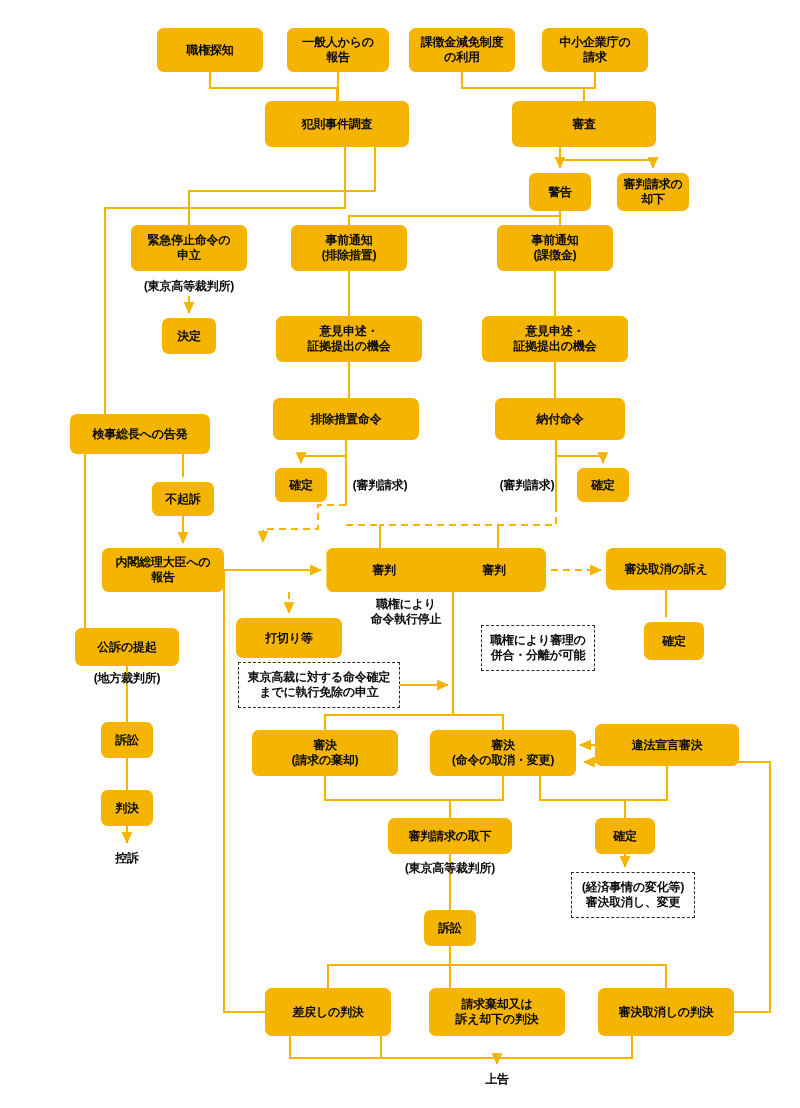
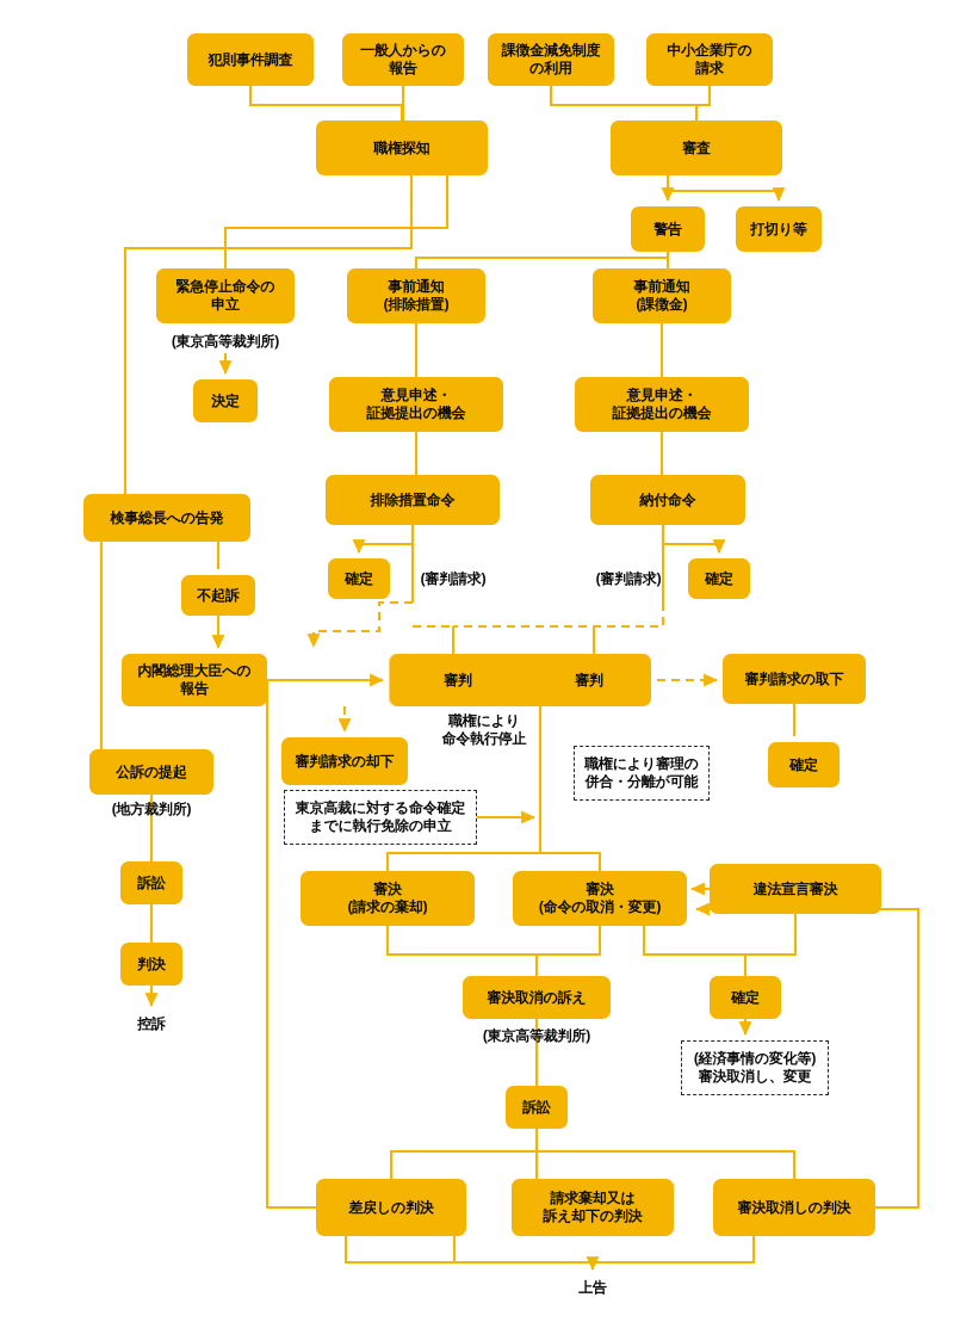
- 職権探知
+ 犯則事件調査
  一般人からの
  報告
  課徴金減免制度
  の利用
  中小企業庁の
  請求
- 犯則事件調査
+ 職権探知
  審査
  警告
- 審判請求の却下
+ 打切り等
  緊急停止命令の
  申立
  事前通知
  (排除措置)
  事前通知
  (課徴金)
  (東京高等裁判所)
  決定
  意見申述・
  証拠提出の機会
  意見申述・
  証拠提出の機会
  検事総長への告発
  排除措置命令
  納付命令
  確定
  (審判請求)
  (審判請求)
  確定
  不起訴
  内閣総理大臣への
  報告
  審判
  審判
- 審決取消の訴え
+ 審判請求の取下
  職権により
  命令執行停止
  職権により審理の
  併合・分離が可能
- 打切り等
+ 審判請求の却下
  確定
  東京高裁に対する命令確定
  までに執行免除の申立
  審決
  (請求の棄却)
  審決
  (命令の取消・変更)
  違法宣言審決
- 審判請求の取下
+ 審決取消の訴え
  確定
  (東京高等裁判所)
  (経済事情の変化等)
  審決取消し、変更
  訴訟
  公訴の提起
  (地方裁判所)
  訴訟
  判決
  控訴
  差戻しの判決
  請求棄却又は
  訴え却下の判決
  審決取消しの判決
  上告
